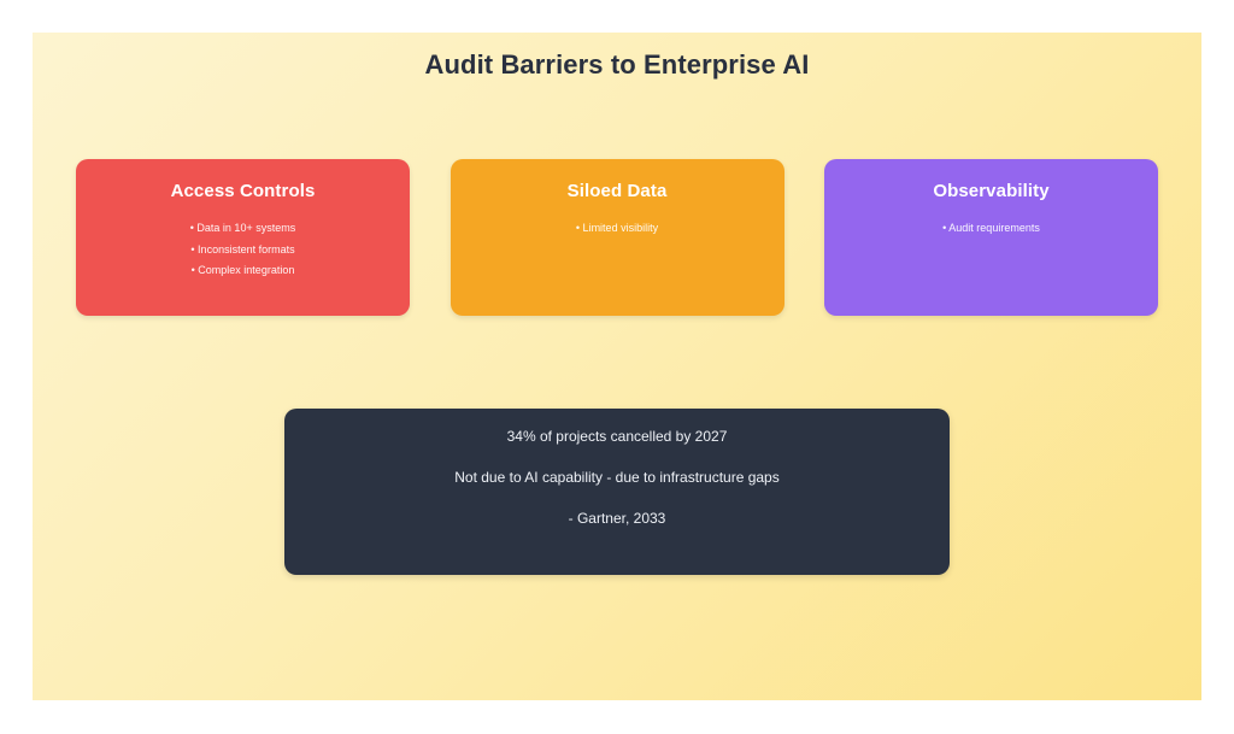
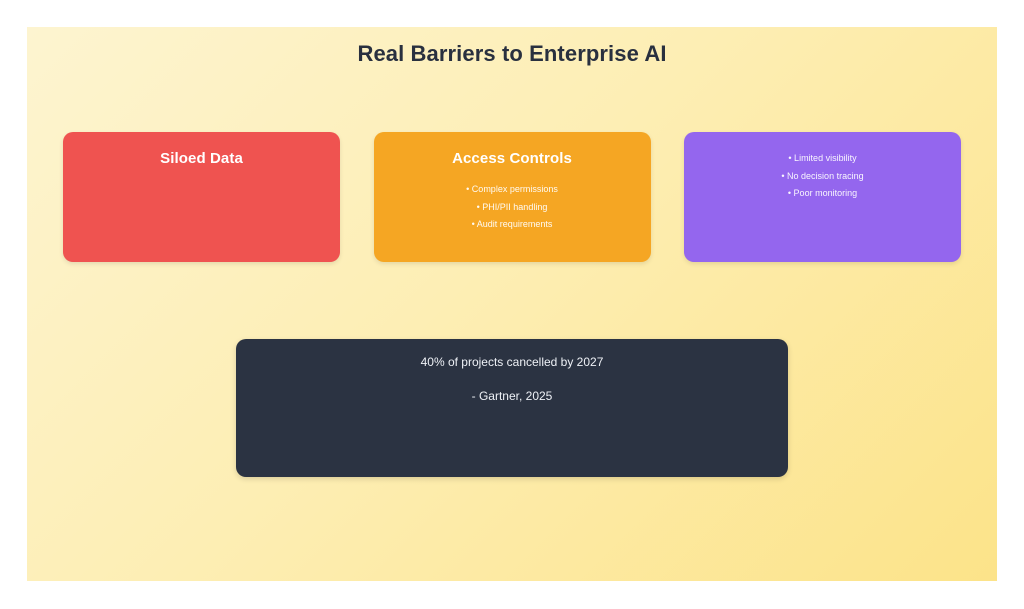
- Audit Barriers to Enterprise AI
+ Real Barriers to Enterprise AI
- Access Controls
+ Siloed Data
- • Data in 10+ systems
- • Inconsistent formats
- • Complex integration
- Siloed Data
+ Access Controls
+ • Complex permissions
+ • PHI/PII handling
- • Limited visibility
+ • Audit requirements
- Observability
- • Audit requirements
+ • Limited visibility
+ • No decision tracing
+ • Poor monitoring
- 34% of projects cancelled by 2027
+ 40% of projects cancelled by 2027
- Not due to AI capability - due to infrastructure gaps
- - Gartner, 2033
+ - Gartner, 2025
